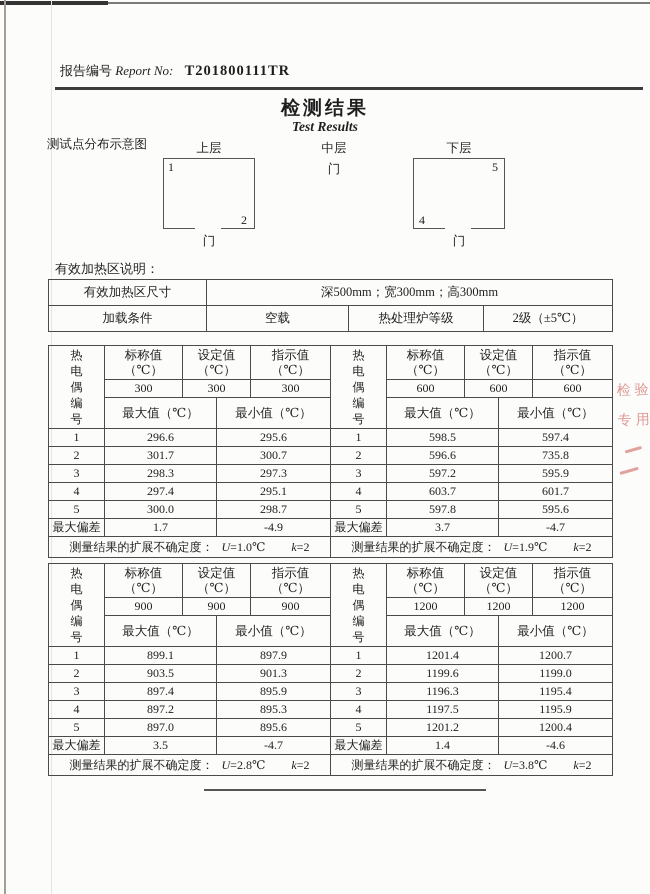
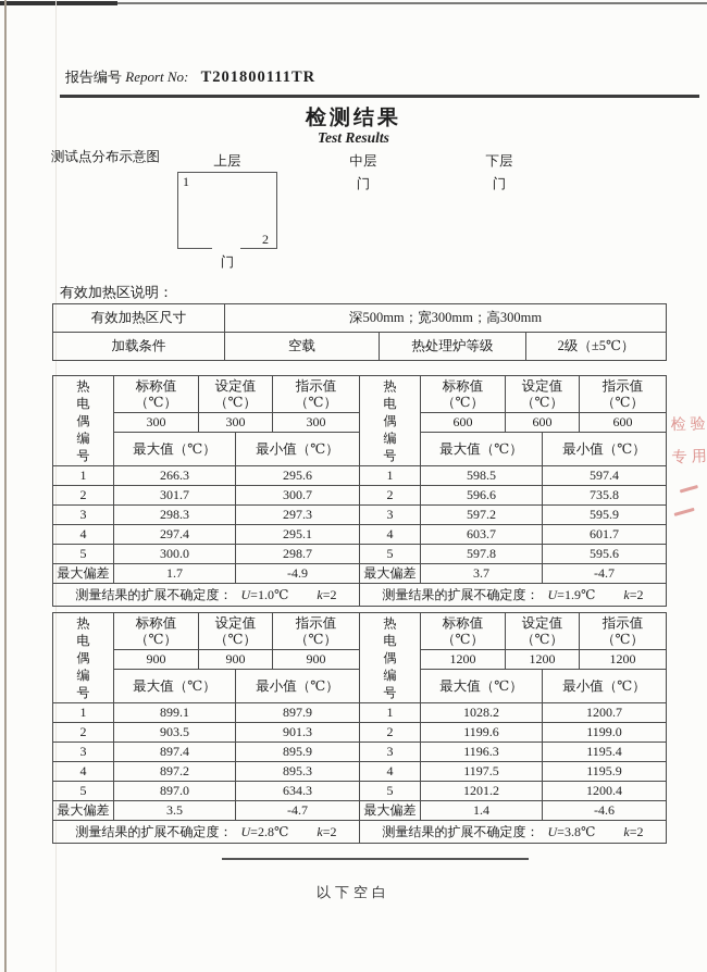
  报告编号 Report No: T201800111TR
  检测结果
  Test Results
  测试点分布示意图
  上层
  1
  2
  门
  中层
  门
  下层
- 5
- 4
  门
  有效加热区说明：
  有效加热区尺寸	深500mm；宽300mm；高300mm
  加载条件	空载	热处理炉等级	2级（±5℃）
  热 电 偶 编 号	标称值（℃）	设定值（℃）	指示值（℃）
  300	300	300
  最大值（℃）	最小值（℃）
- 1	296.6	295.6
+ 1	266.3	295.6
  2	301.7	300.7
  3	298.3	297.3
  4	297.4	295.1
  5	300.0	298.7
  最大偏差	1.7	-4.9
  测量结果的扩展不确定度： U=1.0℃ k=2
  热 电 偶 编 号	标称值（℃）	设定值（℃）	指示值（℃）
  600	600	600
  最大值（℃）	最小值（℃）
  1	598.5	597.4
  2	596.6	735.8
  3	597.2	595.9
  4	603.7	601.7
  5	597.8	595.6
  最大偏差	3.7	-4.7
  测量结果的扩展不确定度： U=1.9℃ k=2
  热 电 偶 编 号	标称值（℃）	设定值（℃）	指示值（℃）
  900	900	900
  最大值（℃）	最小值（℃）
  1	899.1	897.9
  2	903.5	901.3
  3	897.4	895.9
  4	897.2	895.3
- 5	897.0	895.6
+ 5	897.0	634.3
  最大偏差	3.5	-4.7
  测量结果的扩展不确定度： U=2.8℃ k=2
  热 电 偶 编 号	标称值（℃）	设定值（℃）	指示值（℃）
  1200	1200	1200
  最大值（℃）	最小值（℃）
- 1	1201.4	1200.7
+ 1	1028.2	1200.7
  2	1199.6	1199.0
  3	1196.3	1195.4
  4	1197.5	1195.9
  5	1201.2	1200.4
  最大偏差	1.4	-4.6
  测量结果的扩展不确定度： U=3.8℃ k=2
+ 以下空白
